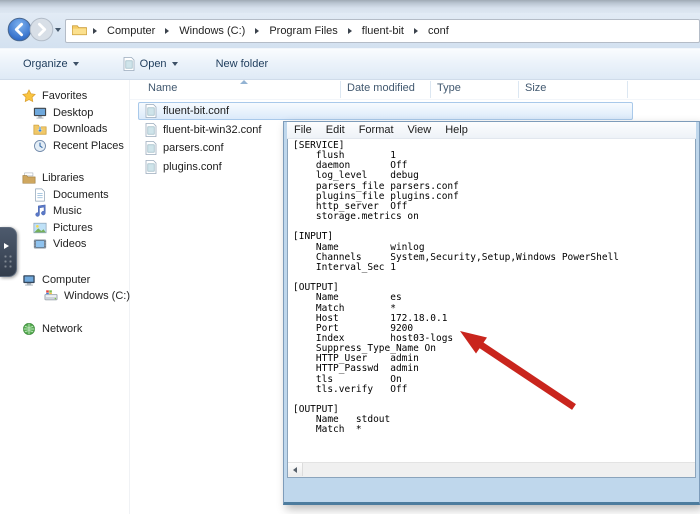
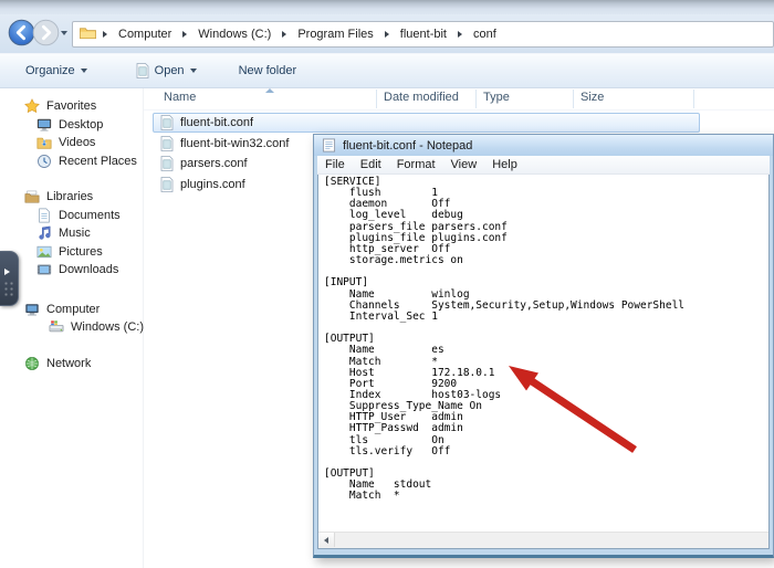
  Computer
  Windows (C:)
  Program Files
  fluent-bit
  conf
  Organize
  Open
  New folder
  Favorites
  Desktop
- Downloads
+ Videos
  Recent Places
  Libraries
  Documents
  Music
  Pictures
- Videos
+ Downloads
  Computer
  Windows (C:)
  Network
  Name
  Date modified
  Type
  Size
  fluent-bit.conf
  fluent-bit-win32.conf
  parsers.conf
  plugins.conf
+ fluent-bit.conf - Notepad
  File
  Edit
  Format
  View
  Help
  [SERVICE]
  flush 1
  daemon Off
  log_level debug
  parsers_file parsers.conf
  plugins_file plugins.conf
  http_server Off
  storage.metrics on
  [INPUT]
  Name winlog
  Channels System,Security,Setup,Windows PowerShell
  Interval_Sec 1
  [OUTPUT]
  Name es
  Match *
  Host 172.18.0.1
  Port 9200
  Index host03-logs
  Suppress_Type_Name On
  HTTP_User admin
  HTTP_Passwd admin
  tls On
  tls.verify Off
  [OUTPUT]
  Name stdout
  Match *
